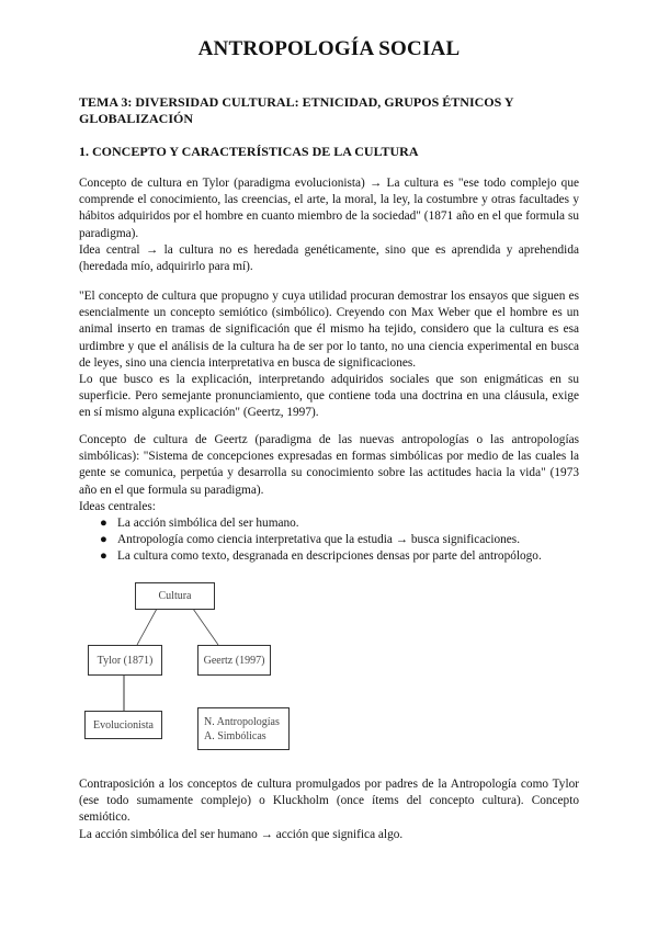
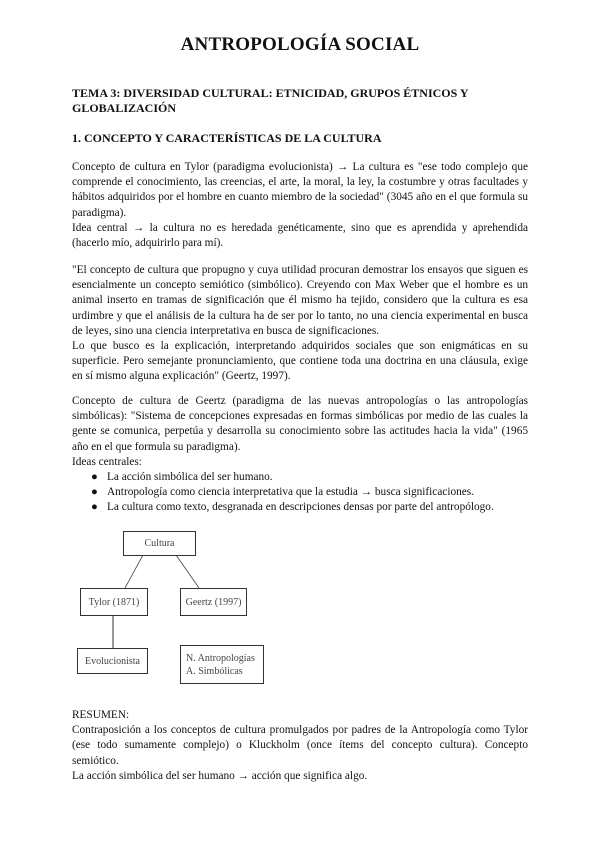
  ANTROPOLOGÍA SOCIAL
  TEMA 3: DIVERSIDAD CULTURAL: ETNICIDAD, GRUPOS ÉTNICOS Y GLOBALIZACIÓN
  1. CONCEPTO Y CARACTERÍSTICAS DE LA CULTURA
- Concepto de cultura en Tylor (paradigma evolucionista) → La cultura es "ese todo complejo que comprende el conocimiento, las creencias, el arte, la moral, la ley, la costumbre y otras facultades y hábitos adquiridos por el hombre en cuanto miembro de la sociedad" (1871 año en el que formula su paradigma).
+ Concepto de cultura en Tylor (paradigma evolucionista) → La cultura es "ese todo complejo que comprende el conocimiento, las creencias, el arte, la moral, la ley, la costumbre y otras facultades y hábitos adquiridos por el hombre en cuanto miembro de la sociedad" (3045 año en el que formula su paradigma).
- Idea central → la cultura no es heredada genéticamente, sino que es aprendida y aprehendida (heredada mío, adquirirlo para mí).
+ Idea central → la cultura no es heredada genéticamente, sino que es aprendida y aprehendida (hacerlo mío, adquirirlo para mí).
  "El concepto de cultura que propugno y cuya utilidad procuran demostrar los ensayos que siguen es esencialmente un concepto semiótico (simbólico). Creyendo con Max Weber que el hombre es un animal inserto en tramas de significación que él mismo ha tejido, considero que la cultura es esa urdimbre y que el análisis de la cultura ha de ser por lo tanto, no una ciencia experimental en busca de leyes, sino una ciencia interpretativa en busca de significaciones.
  Lo que busco es la explicación, interpretando adquiridos sociales que son enigmáticas en su superficie. Pero semejante pronunciamiento, que contiene toda una doctrina en una cláusula, exige en sí mismo alguna explicación" (Geertz, 1997).
- Concepto de cultura de Geertz (paradigma de las nuevas antropologías o las antropologías simbólicas): "Sistema de concepciones expresadas en formas simbólicas por medio de las cuales la gente se comunica, perpetúa y desarrolla su conocimiento sobre las actitudes hacia la vida" (1973 año en el que formula su paradigma).
+ Concepto de cultura de Geertz (paradigma de las nuevas antropologías o las antropologías simbólicas): "Sistema de concepciones expresadas en formas simbólicas por medio de las cuales la gente se comunica, perpetúa y desarrolla su conocimiento sobre las actitudes hacia la vida" (1965 año en el que formula su paradigma).
  Ideas centrales:
  ●
  La acción simbólica del ser humano.
  ●
  Antropología como ciencia interpretativa que la estudia → busca significaciones.
  ●
  La cultura como texto, desgranada en descripciones densas por parte del antropólogo.
  Cultura
  Tylor (1871)
  Geertz (1997)
  Evolucionista
  N. Antropologías
  A. Simbólicas
+ RESUMEN:
  Contraposición a los conceptos de cultura promulgados por padres de la Antropología como Tylor (ese todo sumamente complejo) o Kluckholm (once ítems del concepto cultura). Concepto semiótico.
  La acción simbólica del ser humano → acción que significa algo.
